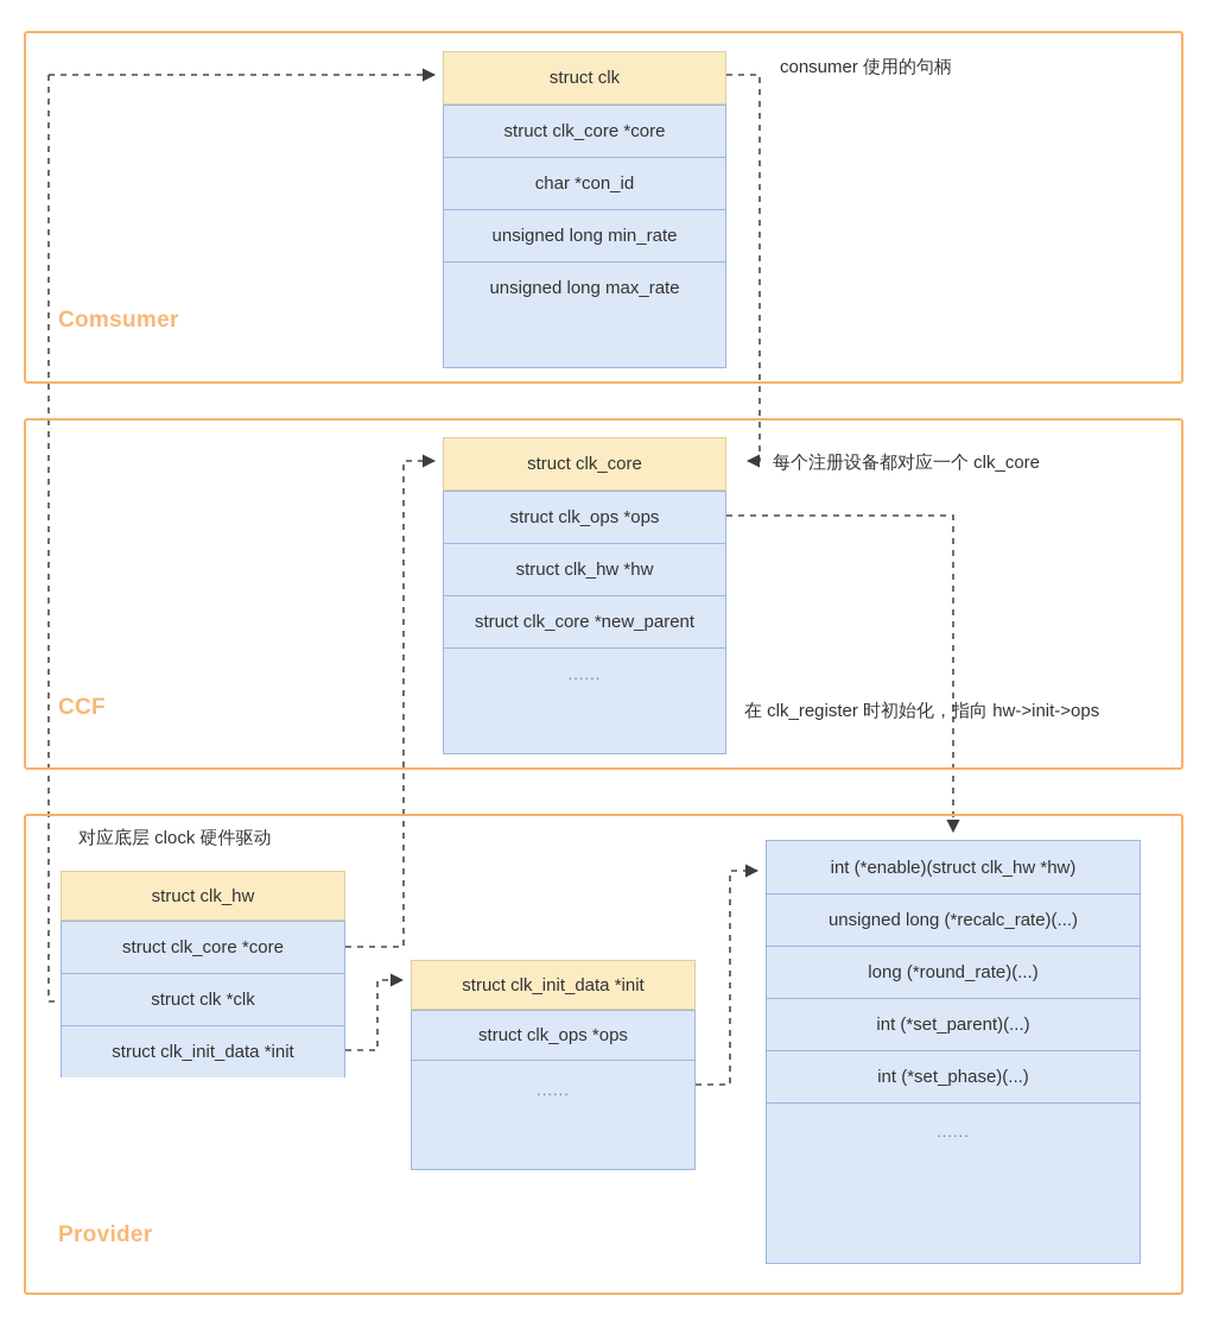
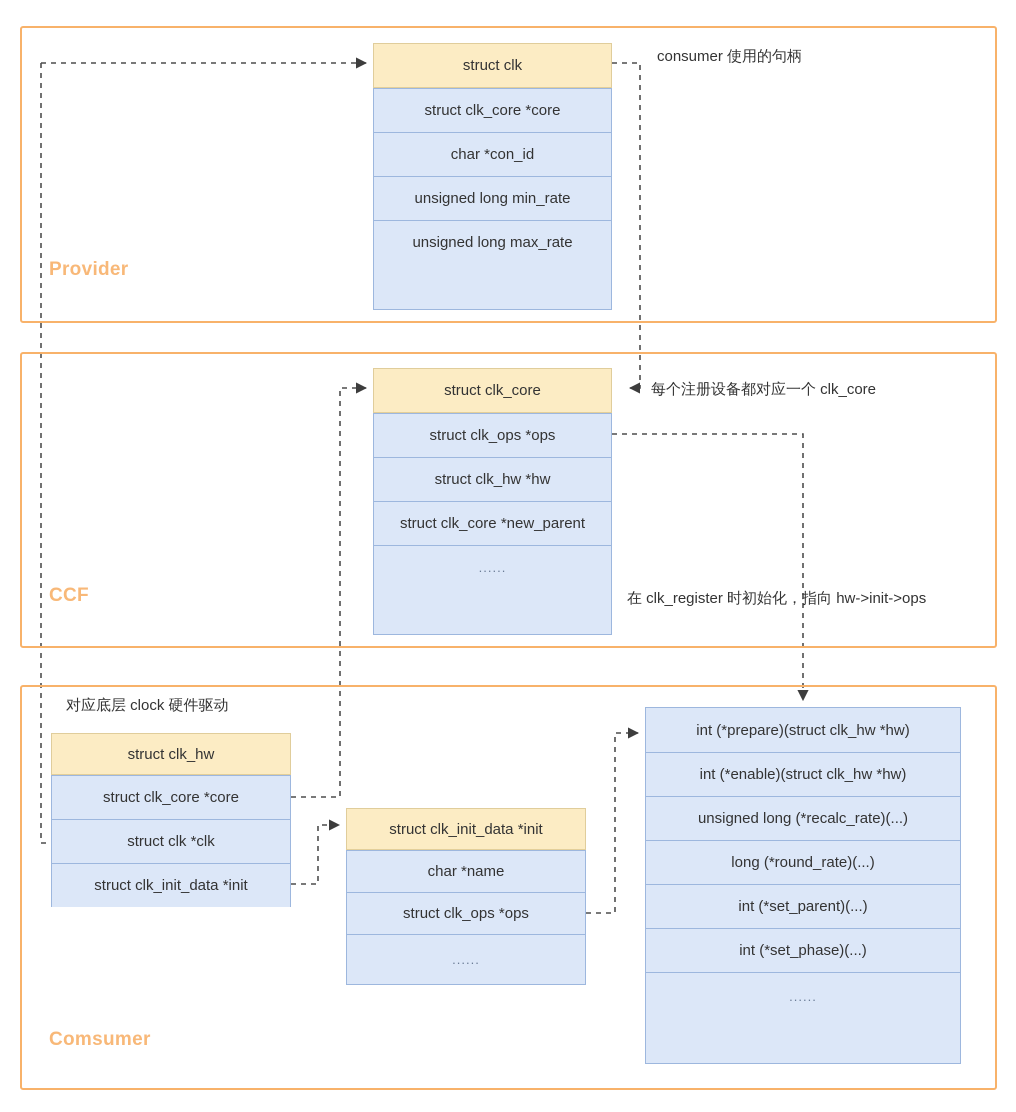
- Comsumer
+ Provider
  CCF
- Provider
+ Comsumer
  struct clk
  struct clk_core *core
  char *con_id
  unsigned long min_rate
  unsigned long max_rate
  consumer 使用的句柄
  struct clk_core
  struct clk_ops *ops
  struct clk_hw *hw
  struct clk_core *new_parent
  ......
  每个注册设备都对应一个 clk_core
  在 clk_register 时初始化，指向 hw->init->ops
  对应底层 clock 硬件驱动
  struct clk_hw
  struct clk_core *core
  struct clk *clk
  struct clk_init_data *init
  struct clk_init_data *init
+ char *name
  struct clk_ops *ops
  ......
+ int (*prepare)(struct clk_hw *hw)
  int (*enable)(struct clk_hw *hw)
  unsigned long (*recalc_rate)(...)
  long (*round_rate)(...)
  int (*set_parent)(...)
  int (*set_phase)(...)
  ......
